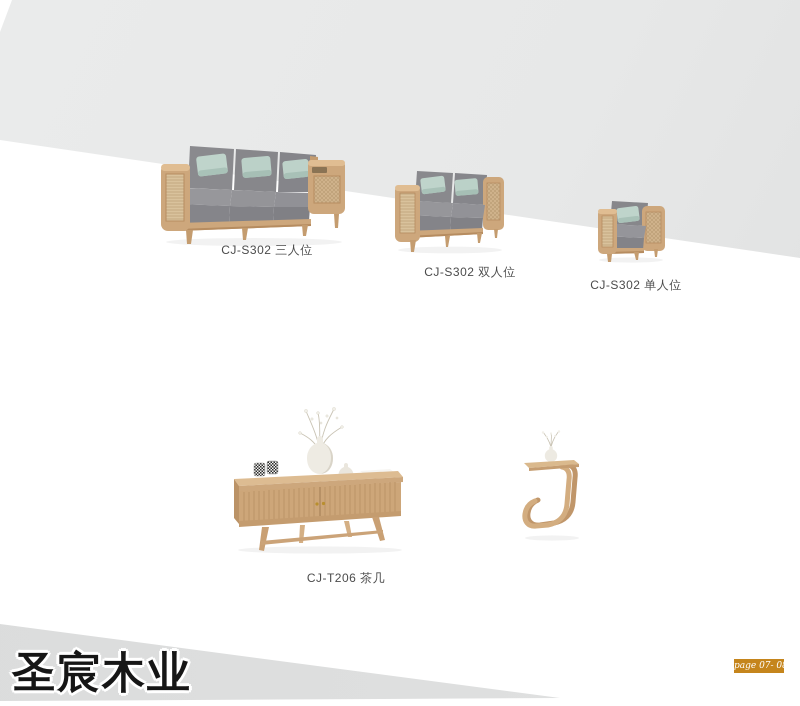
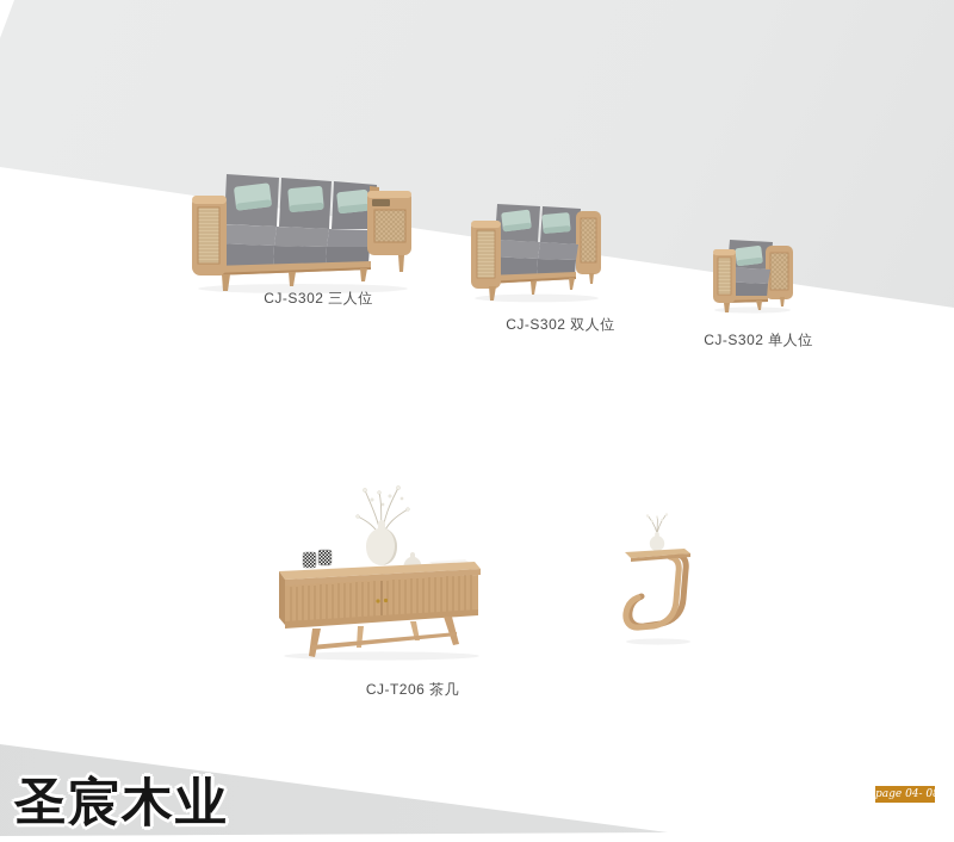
  CJ-S302 三人位
  CJ-S302 双人位
  CJ-S302 单人位
  CJ-T206 茶几
  圣宸木业
- page 07- 08
+ page 04- 08
